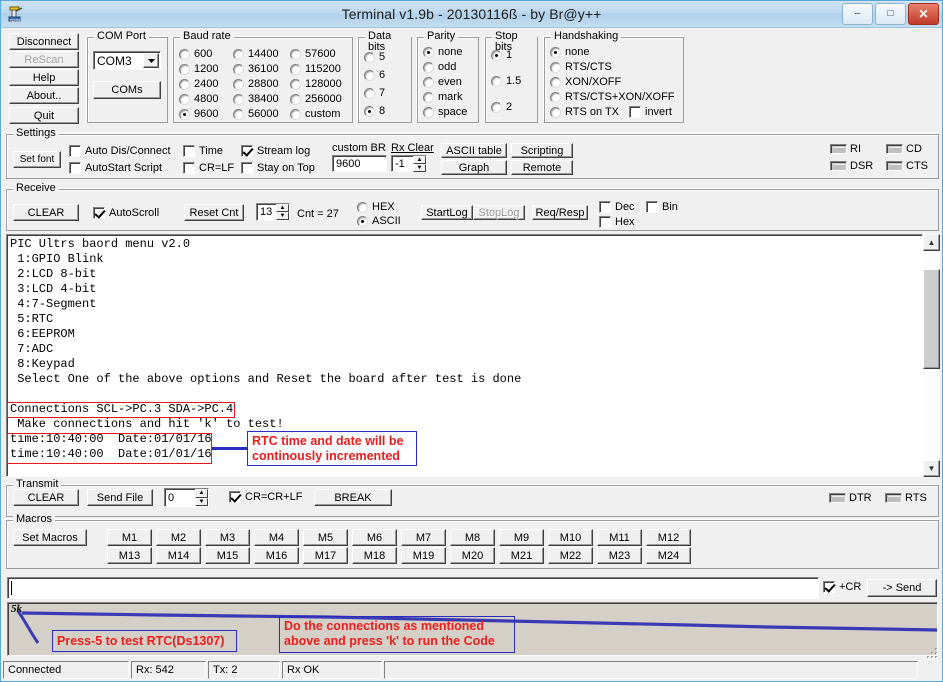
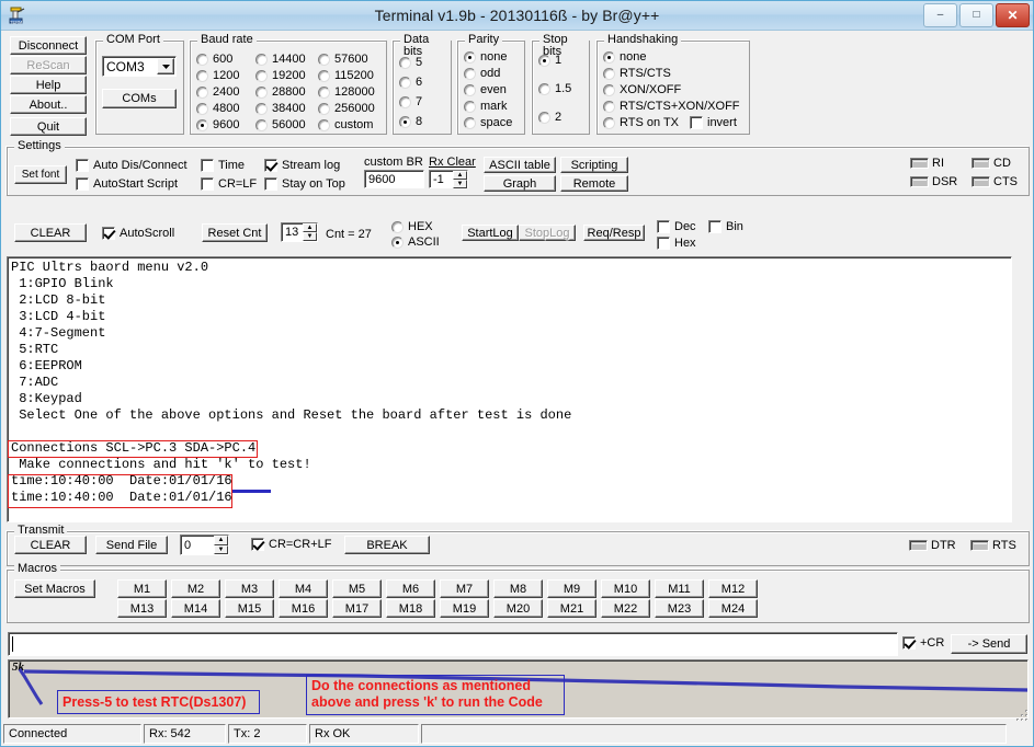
  Terminal v1.9b - 20130116ß - by Br@y++
  –
  □
  ✕
  Disconnect
  ReScan
  Help
  About..
  Quit
  COM Port
  COM3
  COMs
  Baud rate
  600
  1200
  2400
  4800
  9600
  14400
- 36100
+ 19200
  28800
  38400
  56000
  57600
  115200
  128000
  256000
  custom
  Data bits
  5
  6
  7
  8
  Parity
  none
  odd
  even
  mark
  space
  Stop bits
  1
  1.5
  2
  Handshaking
  none
  RTS/CTS
  XON/XOFF
  RTS/CTS+XON/XOFF
  RTS on TX
  invert
  Settings
  Set font
  Auto Dis/Connect
  AutoStart Script
  Time
  CR=LF
  Stream log
  Stay on Top
  custom BR
  9600
  Rx Clear
  -1
  ASCII table
  Scripting
  Graph
  Remote
  RI
  CD
  DSR
  CTS
- Receive
  CLEAR
  AutoScroll
  Reset Cnt
  13
  Cnt = 27
  HEX
  ASCII
  StartLog
  StopLog
  Req/Resp
  Dec
  Bin
  Hex
  PIC Ultrs baord menu v2.0
  1:GPIO Blink
  2:LCD 8-bit
  3:LCD 4-bit
  4:7-Segment
  5:RTC
  6:EEPROM
  7:ADC
  8:Keypad
  Select One of the above options and Reset the board after test is done
  Connections SCL->PC.3 SDA->PC.4
  Make connections and hit 'k' to test!
  time:10:40:00 Date:01/01/16
  time:10:40:00 Date:01/01/16
- RTC time and date will be continously incremented
- ▲
- ▼
  Transmit
  CLEAR
  Send File
  0
  CR=CR+LF
  BREAK
  DTR
  RTS
  Macros
  Set Macros
  M1
  M2
  M3
  M4
  M5
  M6
  M7
  M8
  M9
  M10
  M11
  M12
  M13
  M14
  M15
  M16
  M17
  M18
  M19
  M20
  M21
  M22
  M23
  M24
  +CR
  -> Send
  5k
  Press-5 to test RTC(Ds1307)
  Do the connections as mentioned above and press 'k' to run the Code
  Connected
  Rx: 542
  Tx: 2
  Rx OK
